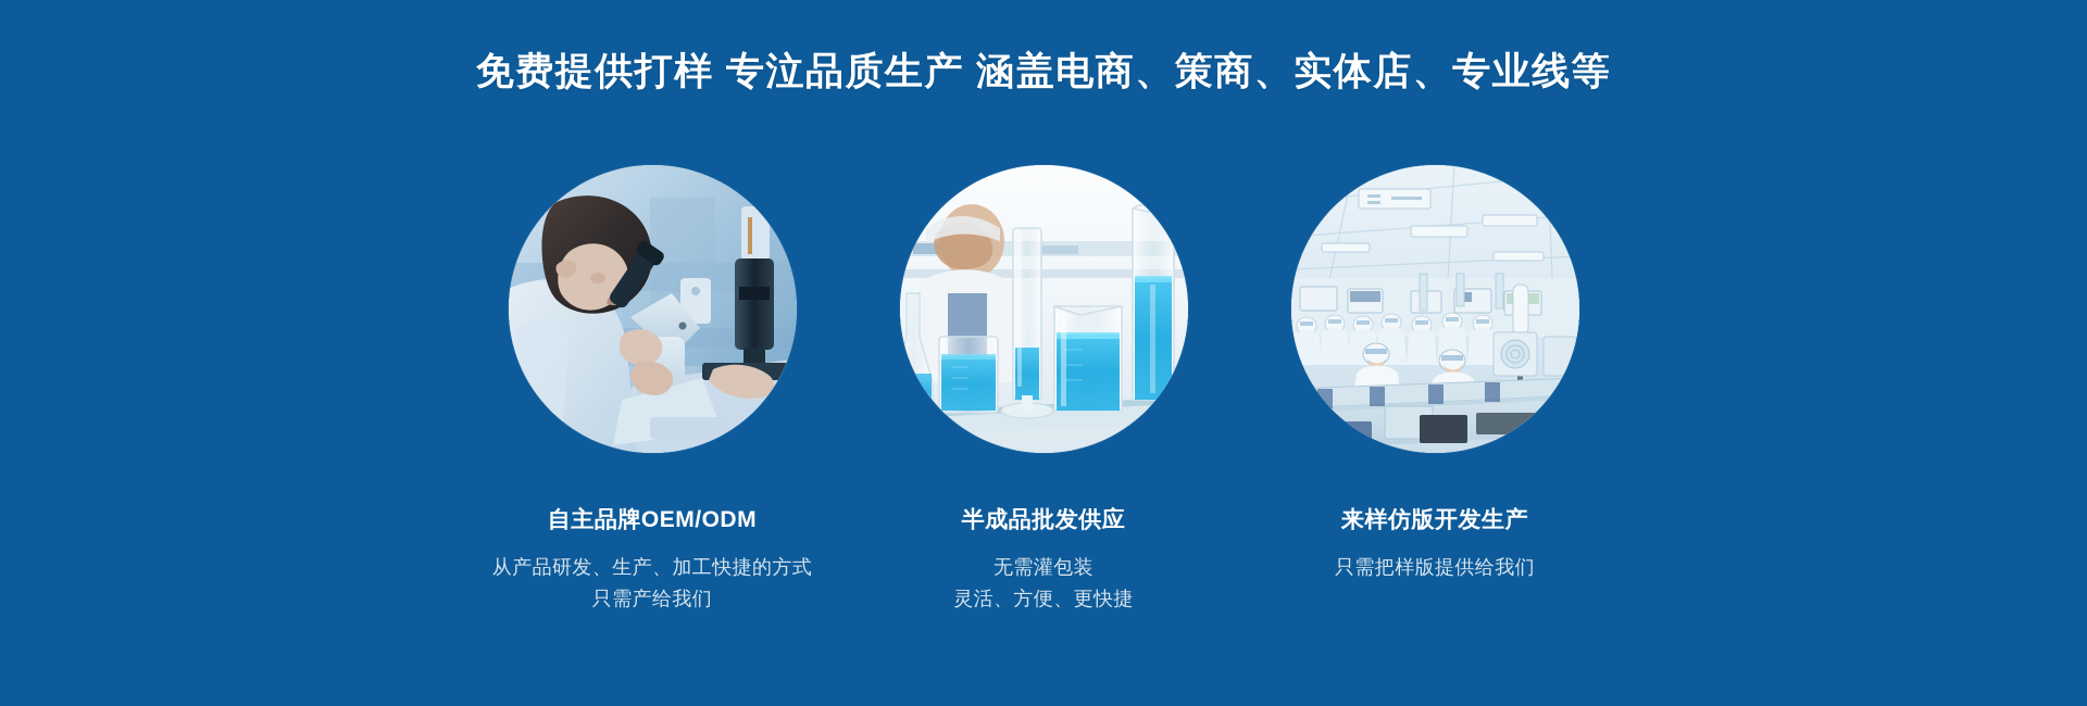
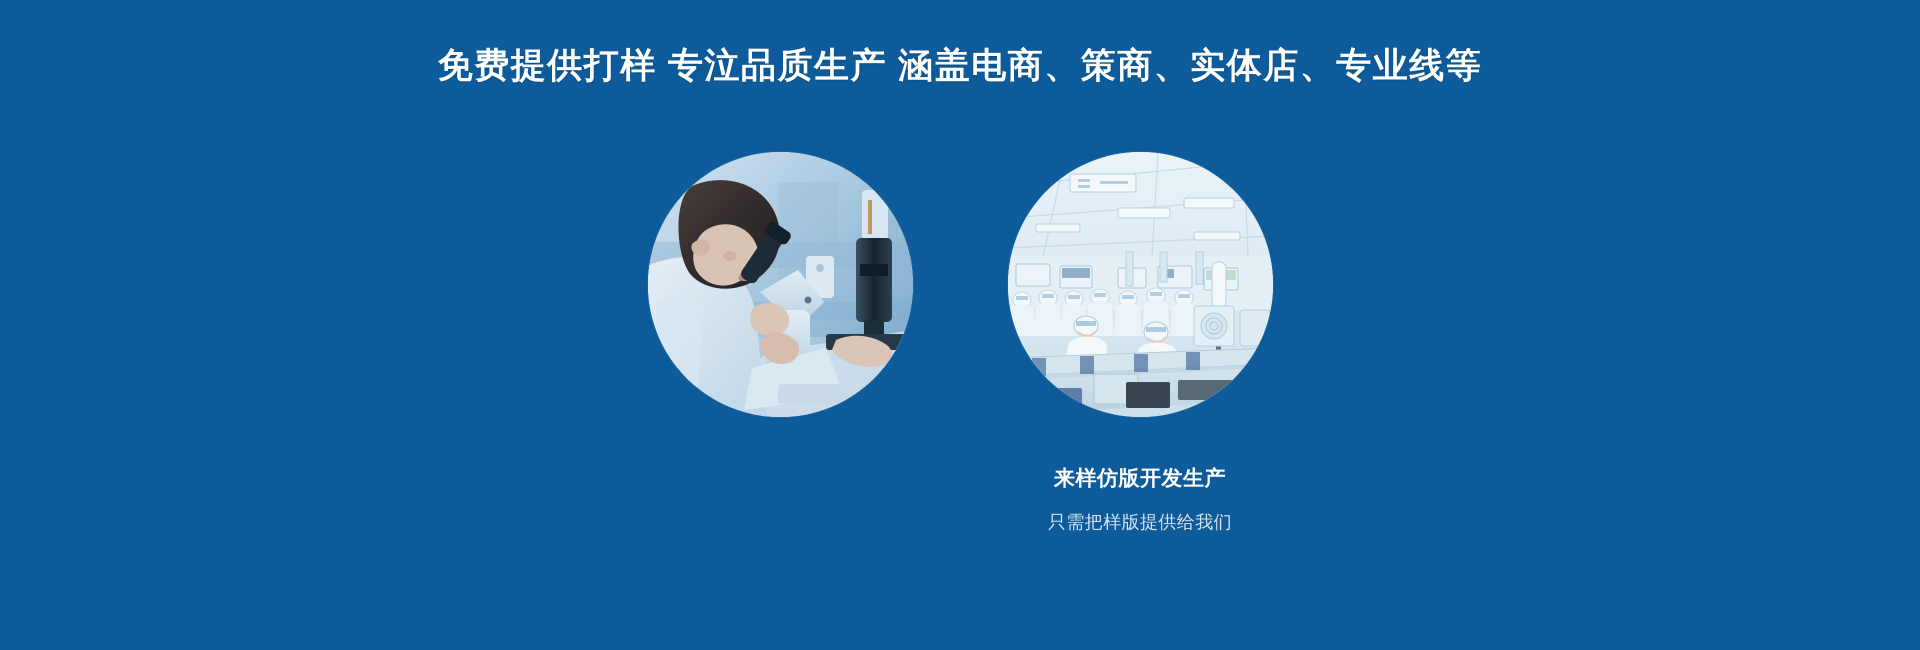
  免费提供打样 专泣品质生产 涵盖电商、策商、实体店、专业线等
- 自主品牌OEM/ODM
- 从产品研发、生产、加工快捷的方式
- 只需产给我们
- 半成品批发供应
- 无需灌包装
- 灵活、方便、更快捷
  来样仿版开发生产
  只需把样版提供给我们
